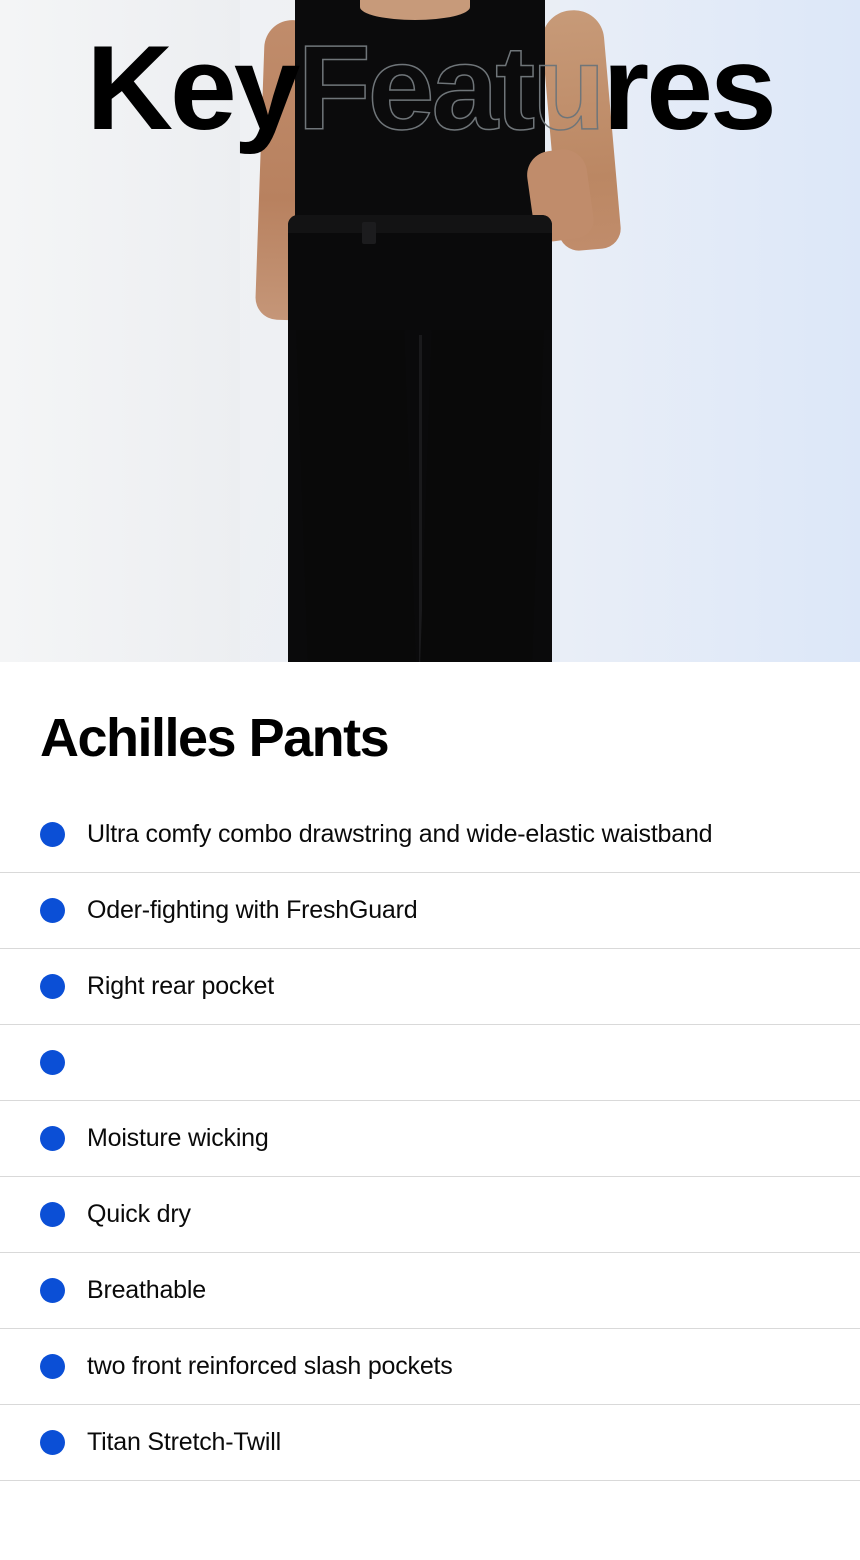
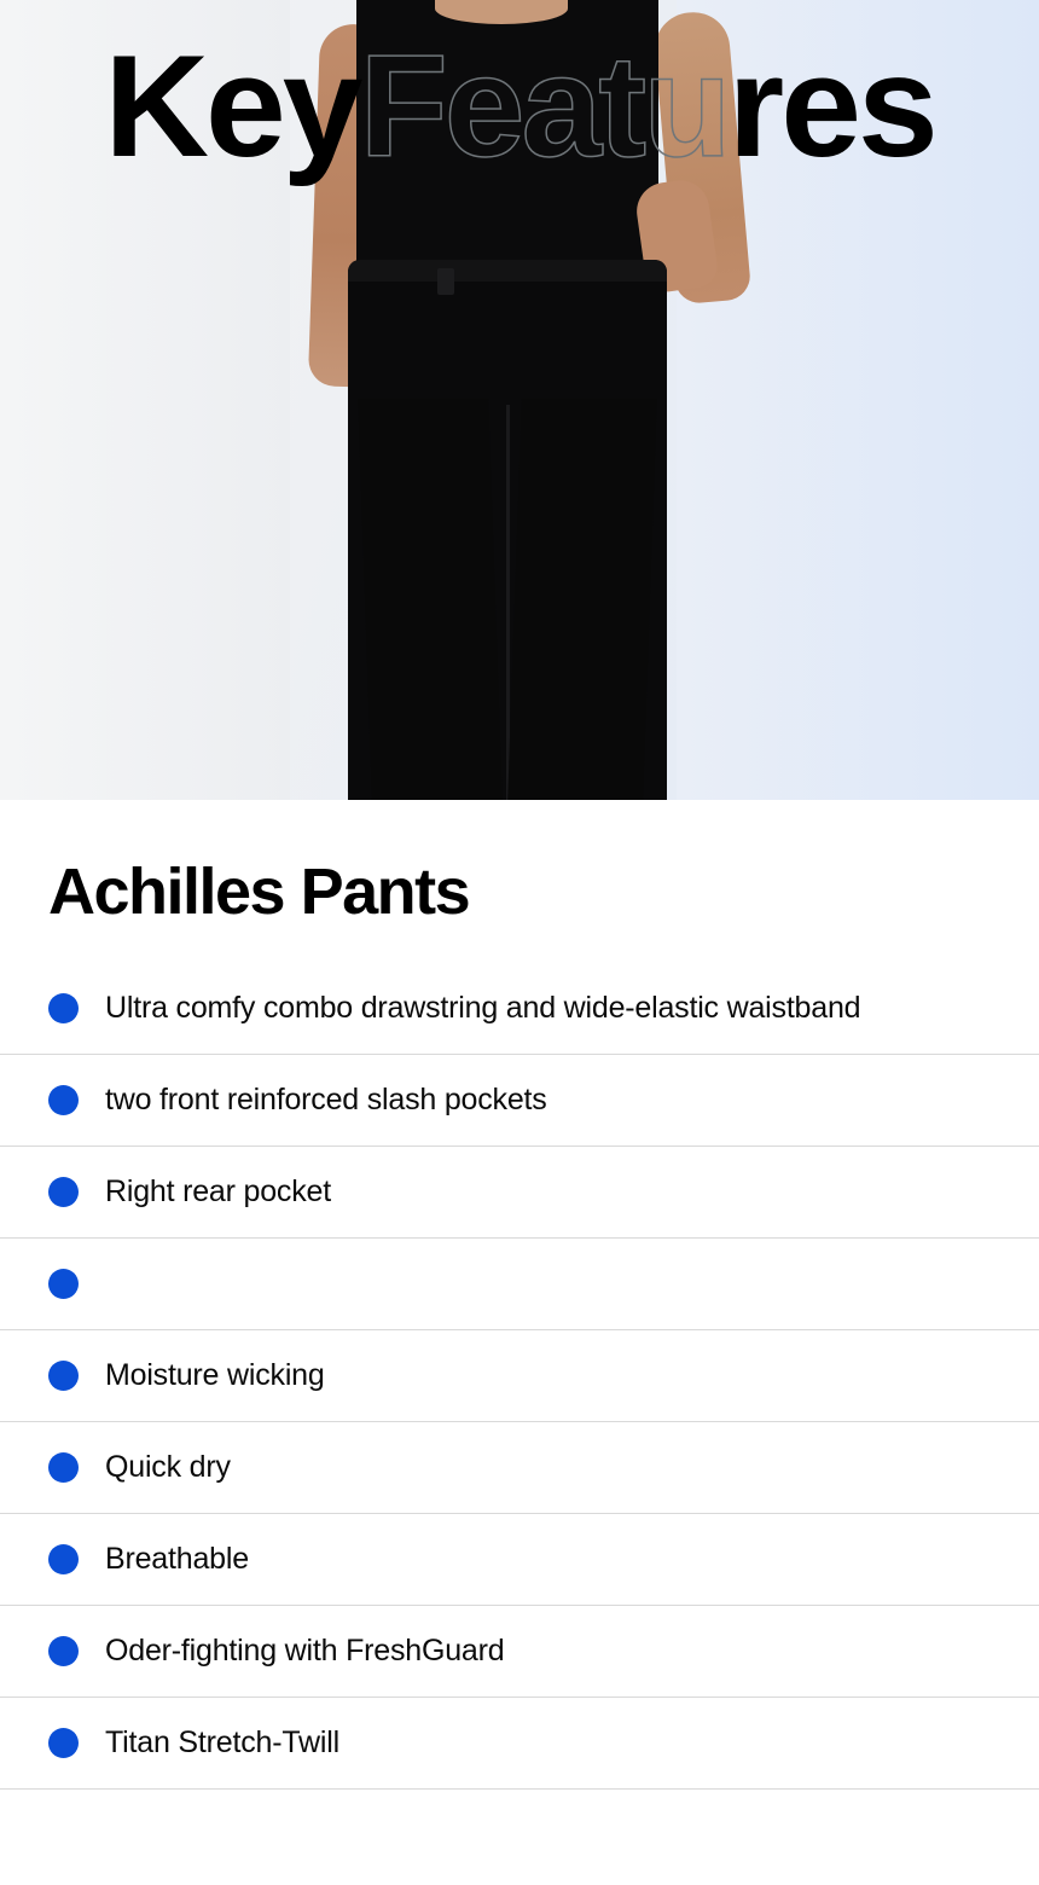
  KeyFeatures
  Achilles Pants
  Ultra comfy combo drawstring and wide-elastic waistband
- Oder-fighting with FreshGuard
+ two front reinforced slash pockets
  Right rear pocket
  Moisture wicking
  Quick dry
  Breathable
- two front reinforced slash pockets
+ Oder-fighting with FreshGuard
  Titan Stretch-Twill
